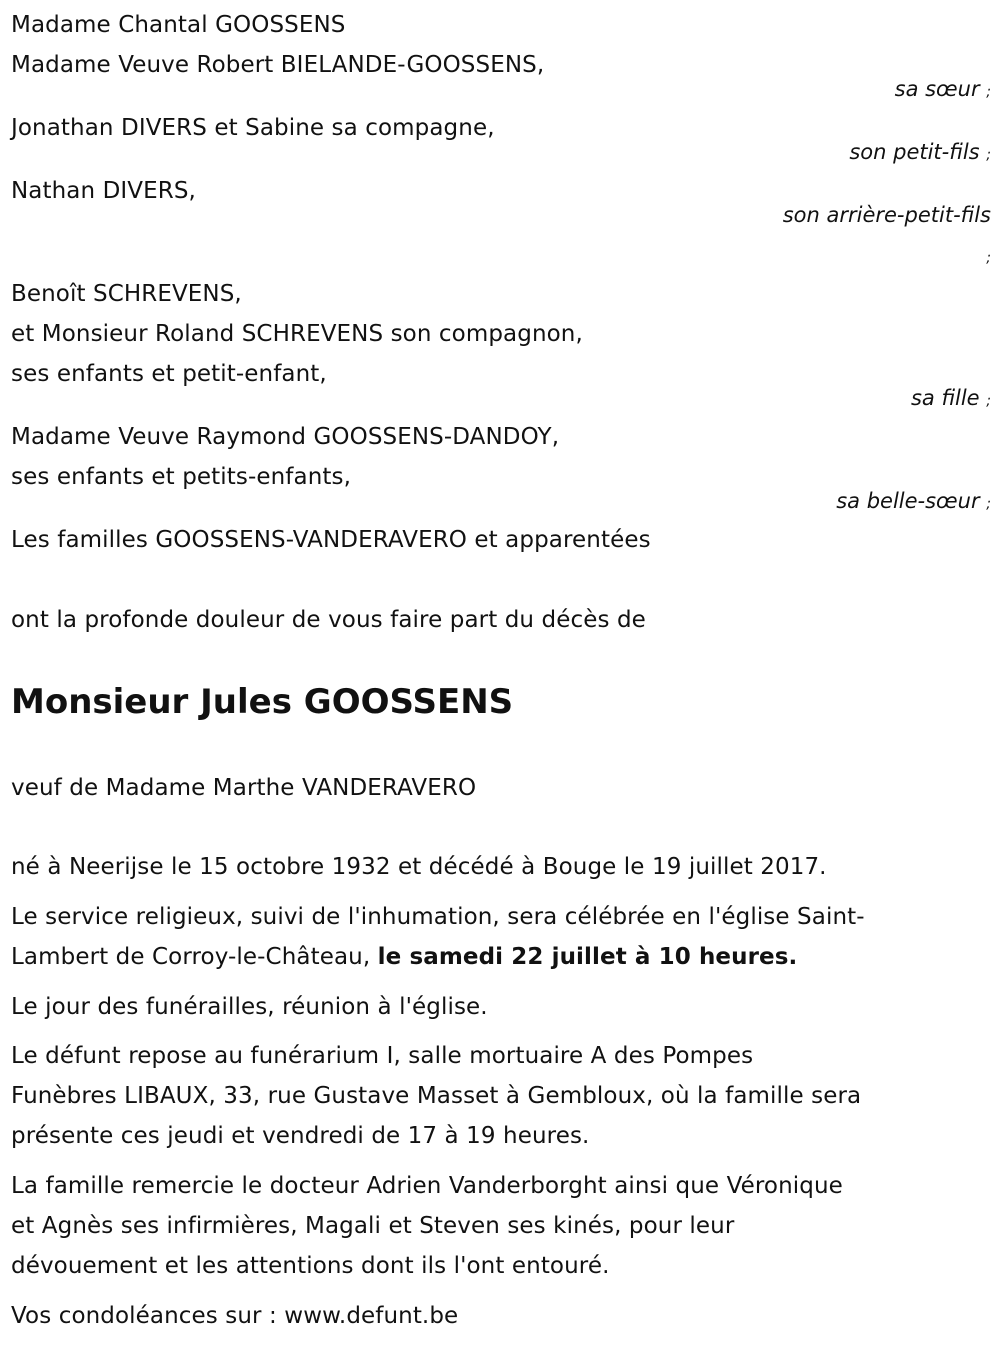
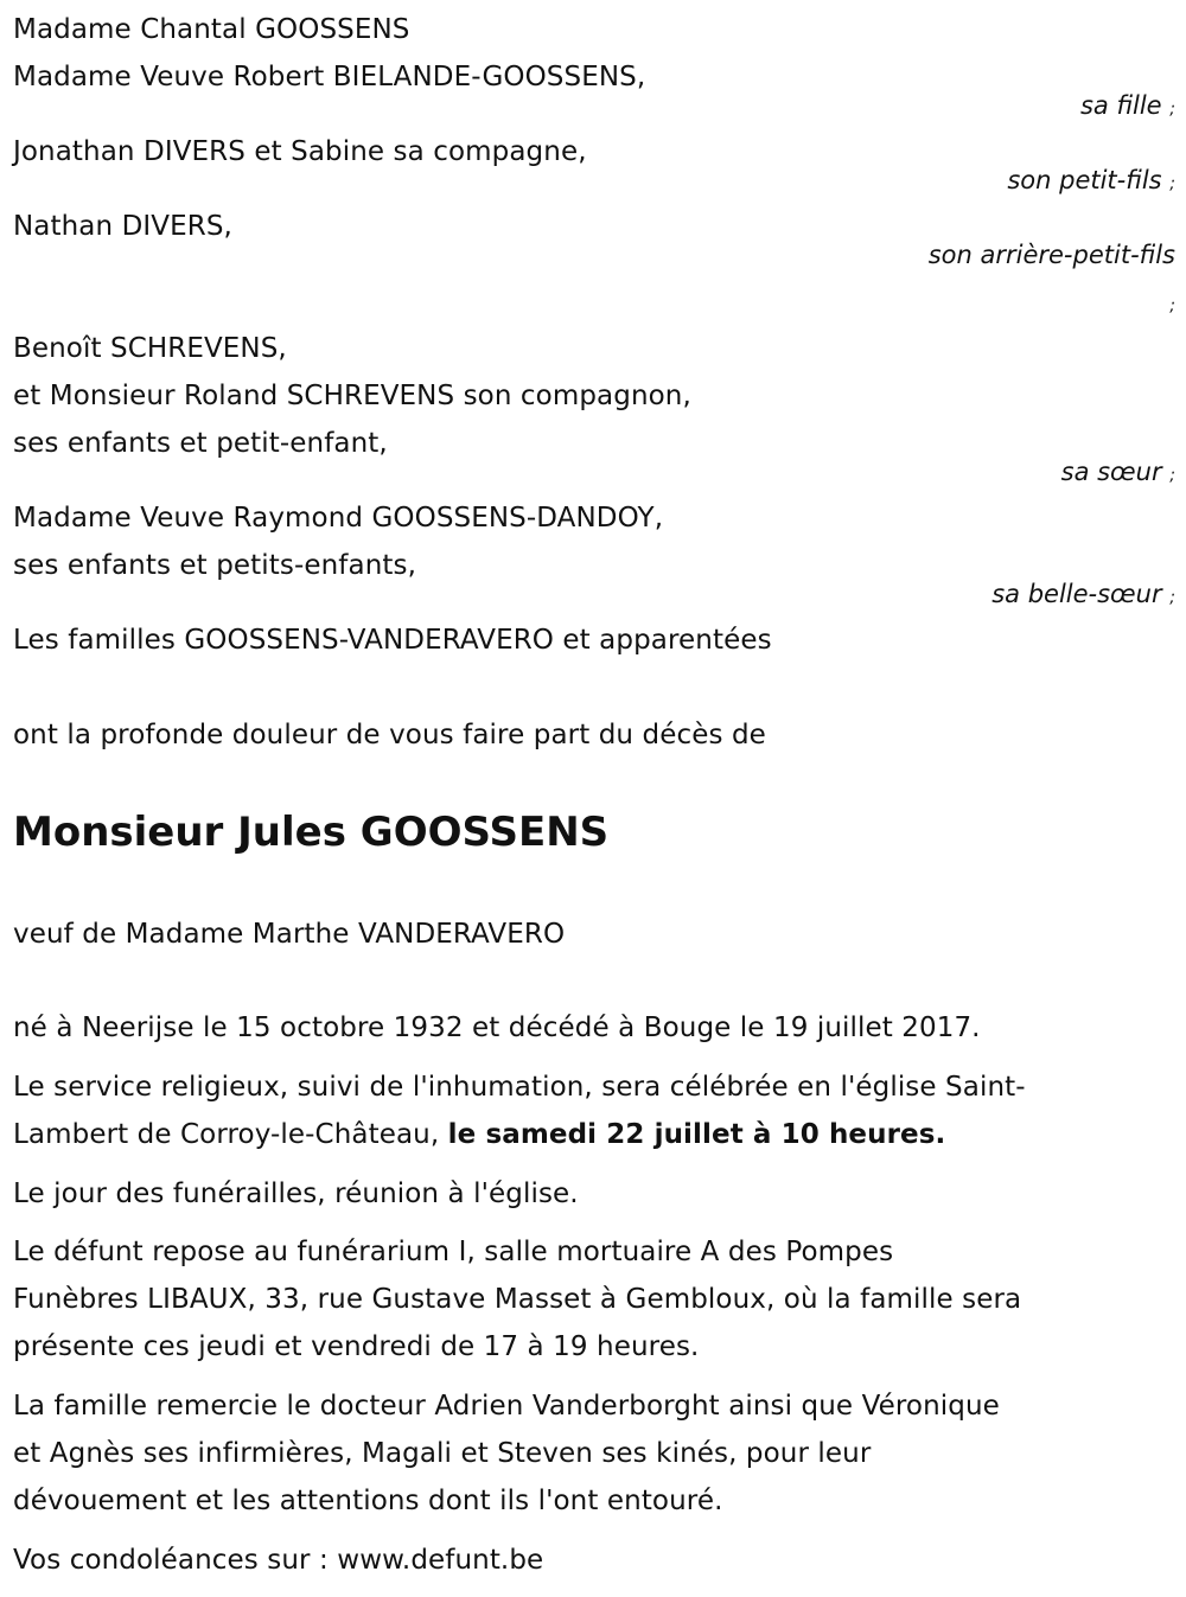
  Madame Chantal GOOSSENS
  Madame Veuve Robert BIELANDE-GOOSSENS,
- sa sœur ;
+ sa fille ;
  Jonathan DIVERS et Sabine sa compagne,
  son petit-fils ;
  Nathan DIVERS,
  son arrière-petit-fils
  ;
  Benoît SCHREVENS,
  et Monsieur Roland SCHREVENS son compagnon,
  ses enfants et petit-enfant,
- sa fille ;
+ sa sœur ;
  Madame Veuve Raymond GOOSSENS-DANDOY,
  ses enfants et petits-enfants,
  sa belle-sœur ;
  Les familles GOOSSENS-VANDERAVERO et apparentées
  ont la profonde douleur de vous faire part du décès de
  Monsieur Jules GOOSSENS
  veuf de Madame Marthe VANDERAVERO
  né à Neerijse le 15 octobre 1932 et décédé à Bouge le 19 juillet 2017.
  Le service religieux, suivi de l'inhumation, sera célébrée en l'église Saint-
  Lambert de Corroy-le-Château, le samedi 22 juillet à 10 heures.
  Le jour des funérailles, réunion à l'église.
  Le défunt repose au funérarium I, salle mortuaire A des Pompes
  Funèbres LIBAUX, 33, rue Gustave Masset à Gembloux, où la famille sera
  présente ces jeudi et vendredi de 17 à 19 heures.
  La famille remercie le docteur Adrien Vanderborght ainsi que Véronique
  et Agnès ses infirmières, Magali et Steven ses kinés, pour leur
  dévouement et les attentions dont ils l'ont entouré.
  Vos condoléances sur : www.defunt.be
